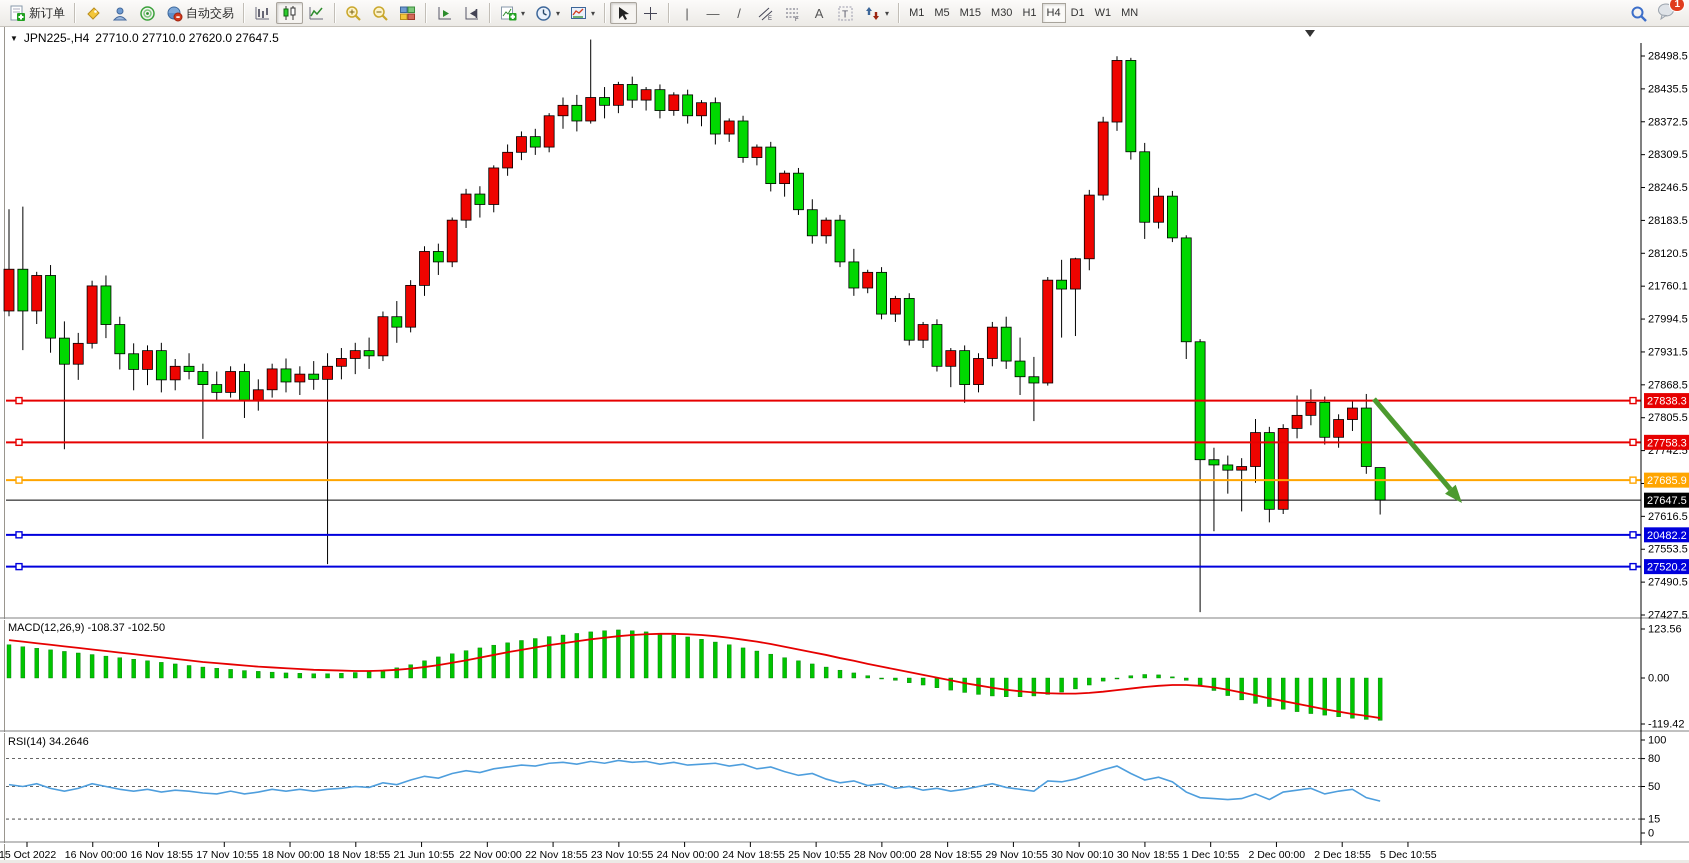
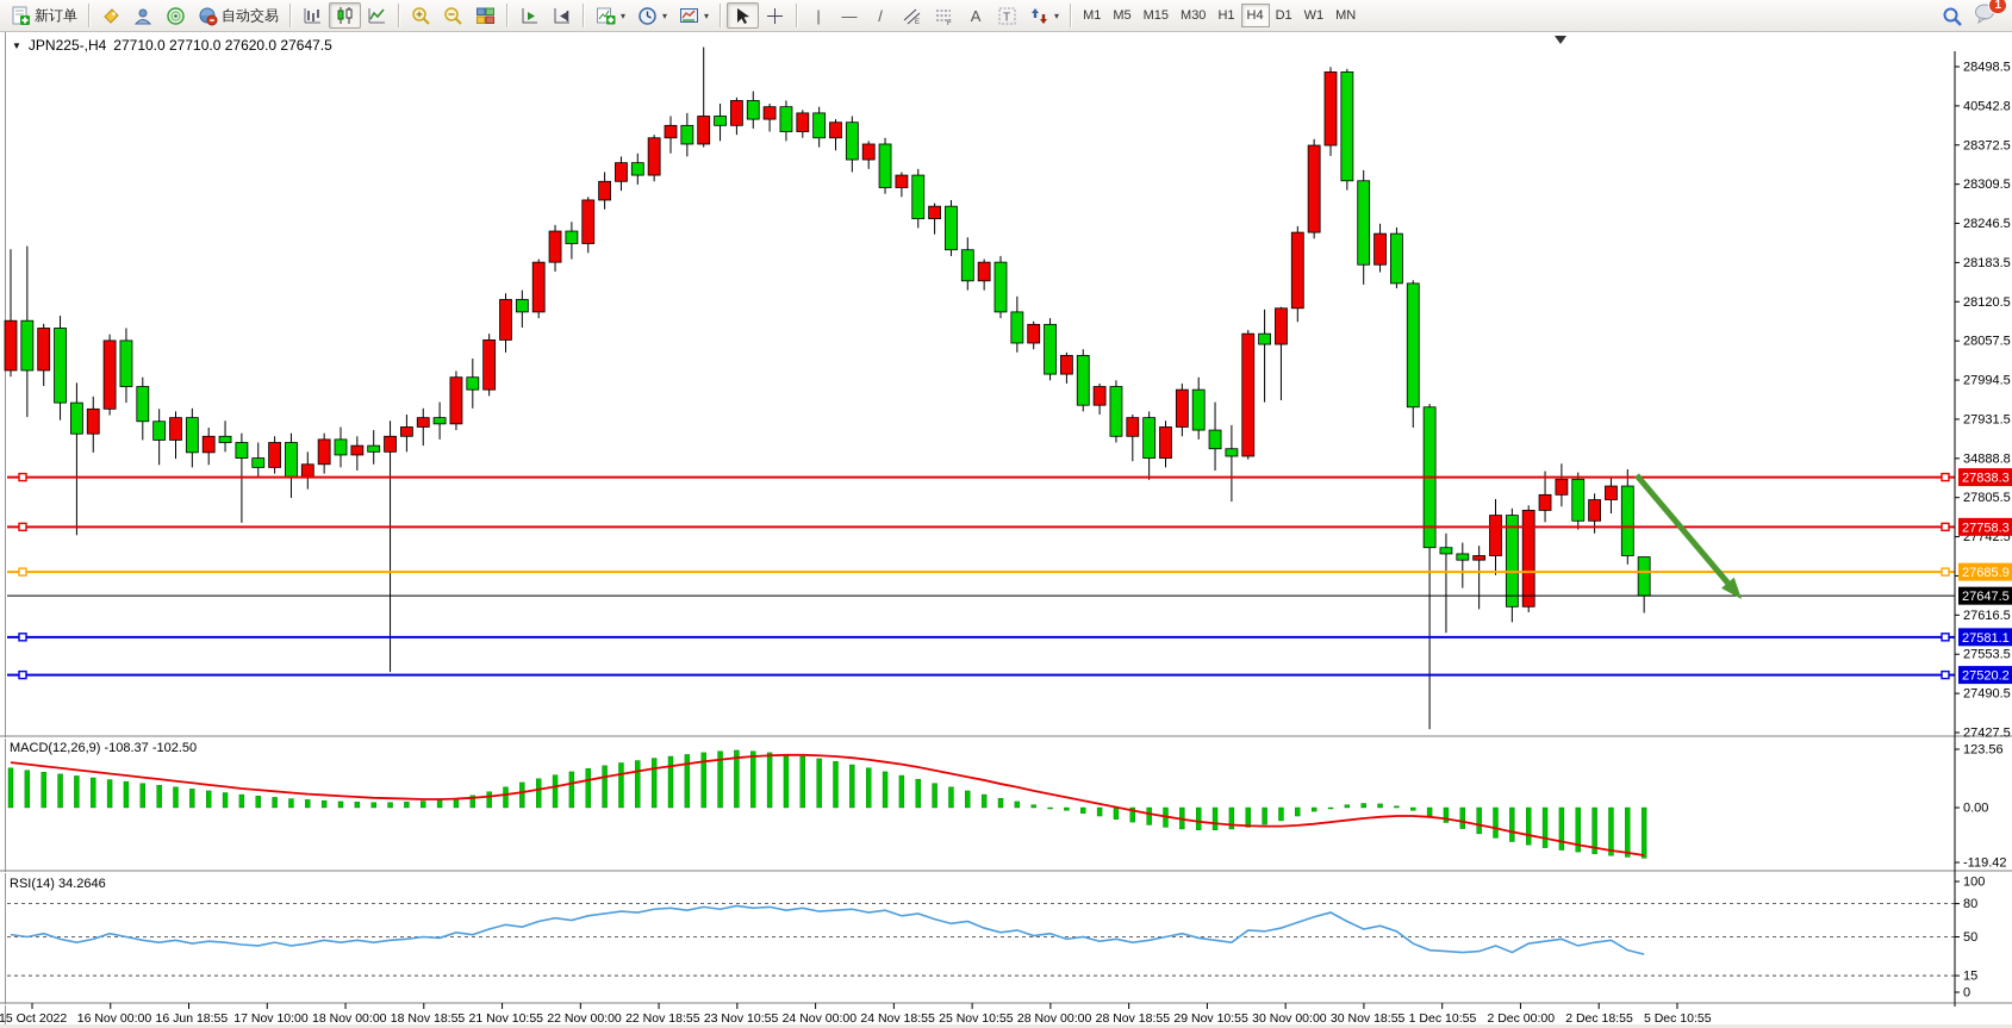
  新订单
  自动交易
  ▾
  ▾
  ▾
  |
  —
  /
  A
  T
  ▾
  M1
  M5
  M15
  M30
  H1
  H4
  D1
  W1
  MN
  1
  ▼
  JPN225-,H4
  27710.0 27710.0 27620.0 27647.5
  MACD(12,26,9) -108.37 -102.50
  RSI(14) 34.2646
  28498.5
- 28435.5
+ 40542.8
  28372.5
  28309.5
  28246.5
  28183.5
  28120.5
- 21760.1
+ 28057.5
  27994.5
  27931.5
- 27868.5
+ 34888.8
  27805.5
  27742.5
  27616.5
  27553.5
  27490.5
  27427.5
  123.56
  0.00
  -119.42
  100
  80
  50
  15
  0
  27838.3
  27758.3
  27685.9
  27647.5
- 20482.2
+ 27581.1
  27520.2
  15 Oct 2022
  16 Nov 00:00
- 16 Nov 18:55
+ 16 Jun 18:55
- 17 Nov 10:55
+ 17 Nov 10:00
  18 Nov 00:00
  18 Nov 18:55
- 21 Jun 10:55
+ 21 Nov 10:55
  22 Nov 00:00
  22 Nov 18:55
  23 Nov 10:55
  24 Nov 00:00
  24 Nov 18:55
  25 Nov 10:55
  28 Nov 00:00
  28 Nov 18:55
  29 Nov 10:55
- 30 Nov 00:10
+ 30 Nov 00:00
  30 Nov 18:55
  1 Dec 10:55
  2 Dec 00:00
  2 Dec 18:55
  5 Dec 10:55
